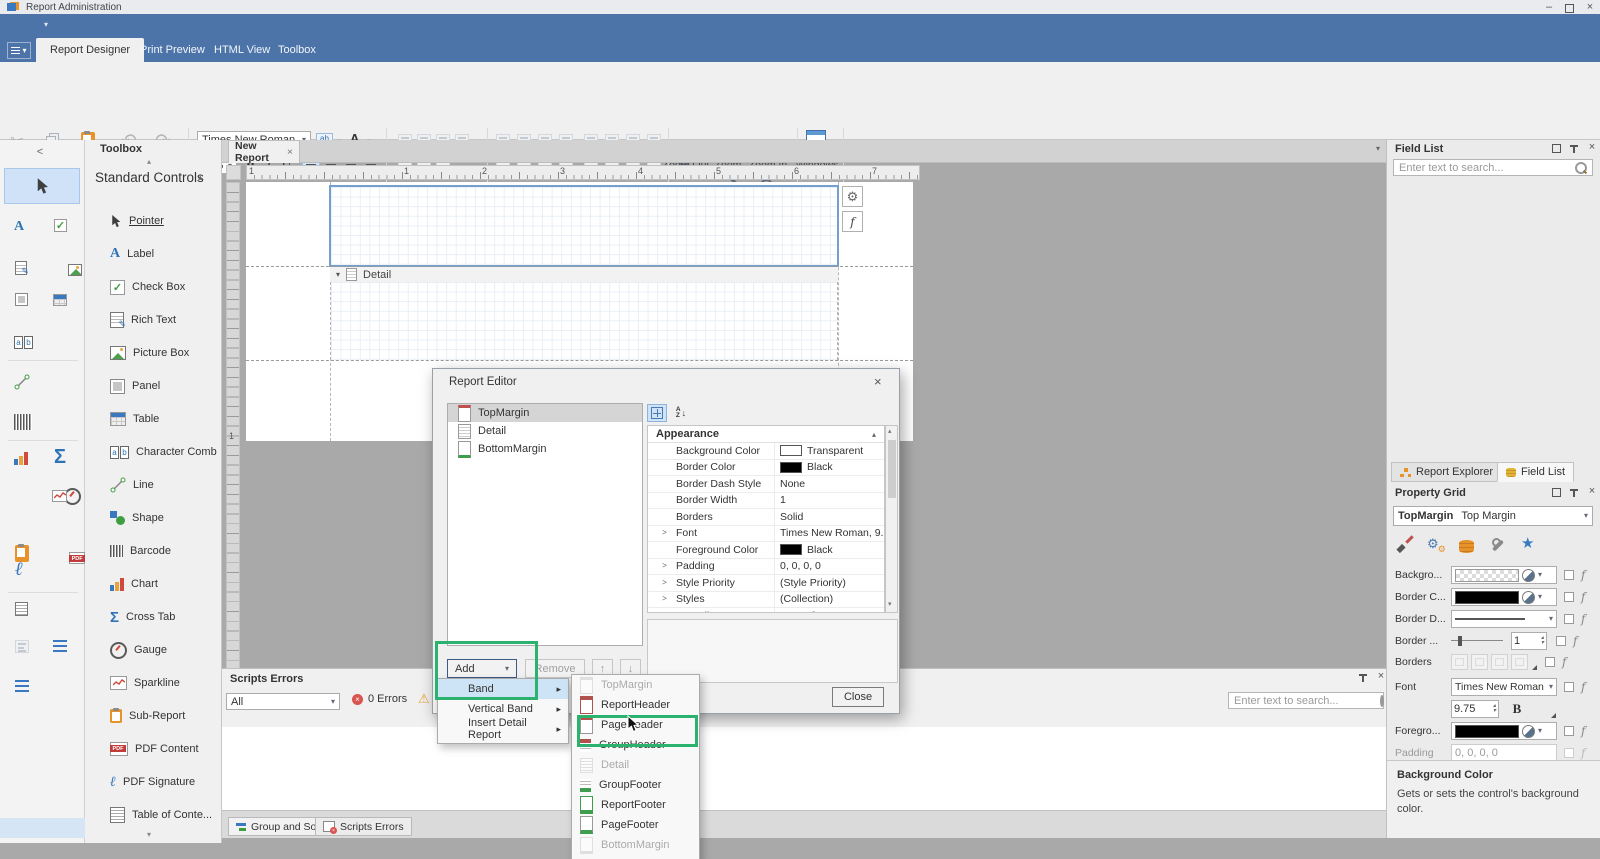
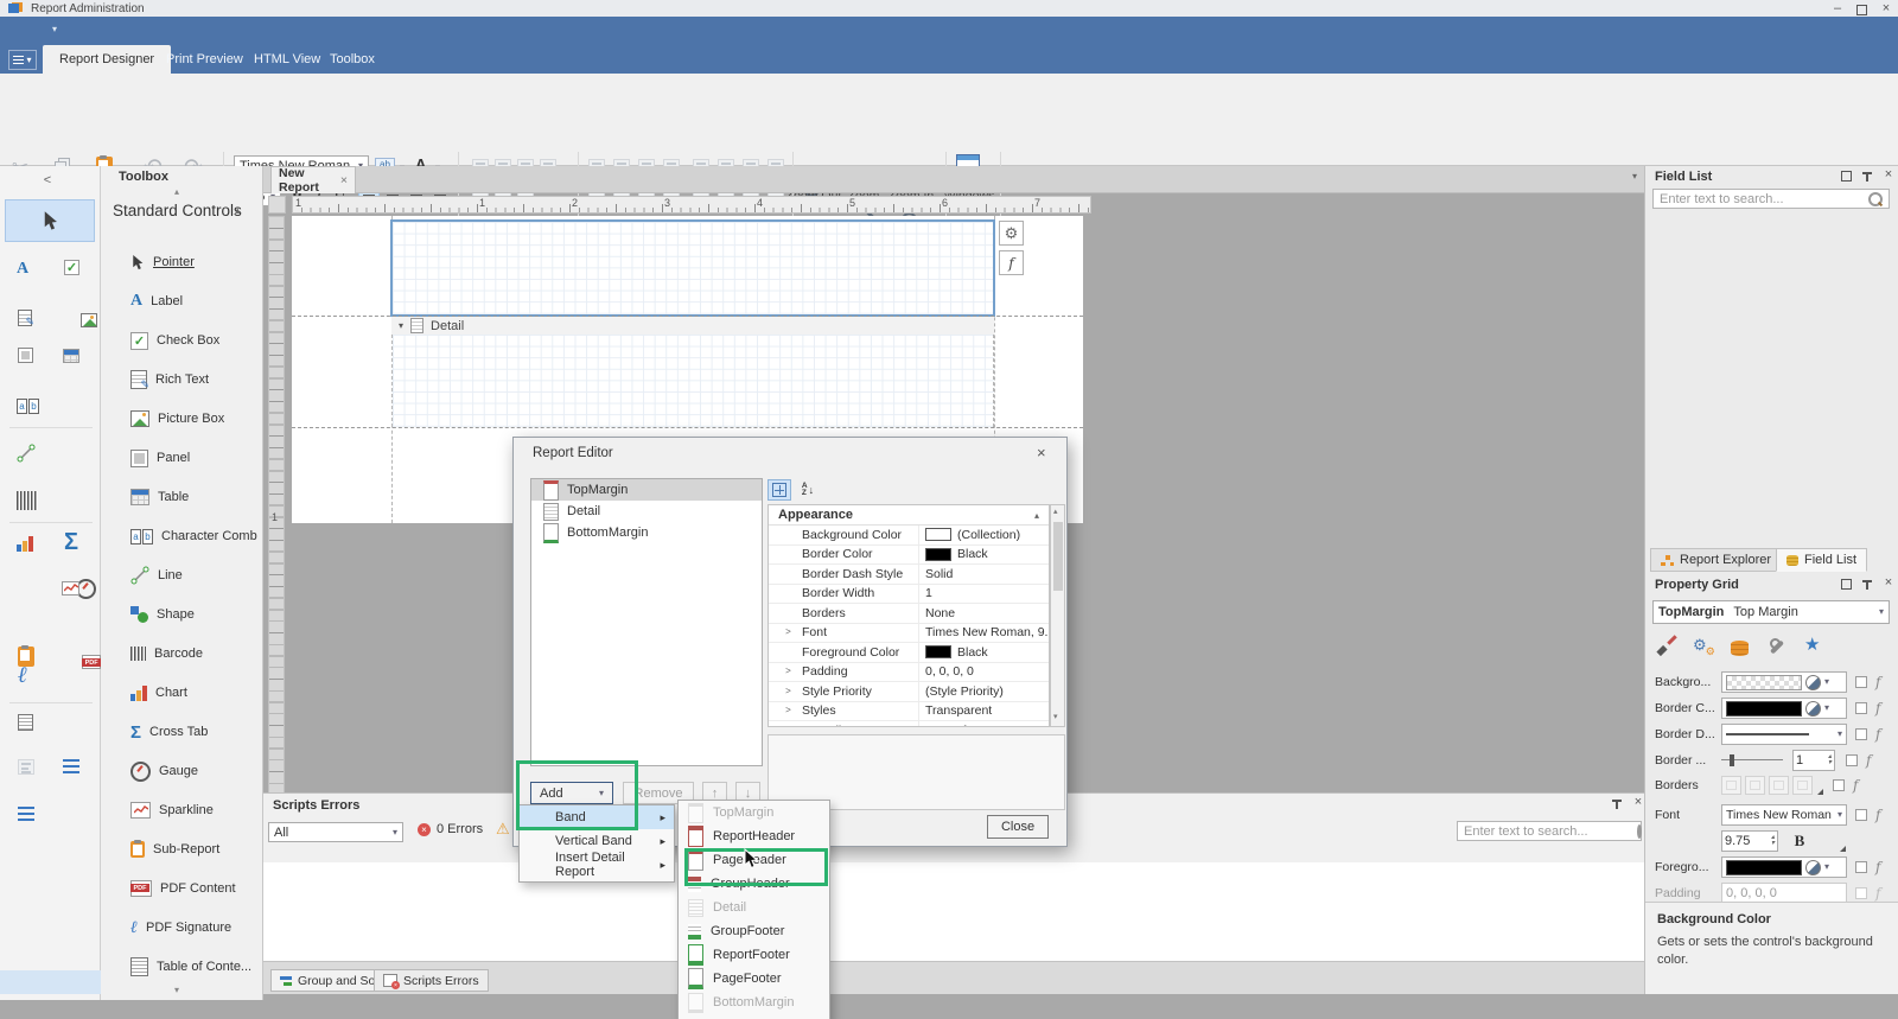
  Report Administration
  –
  ×
  ▾
  ▾
  Report Designer
  Print Preview
  HTML View
  Toolbox
  ▾
  ab
  A
  <
  A
  ✓
  a
  b
  Σ
  ℓ
  Toolbox
  ▴
  Standard Controls
  ▴
  Pointer
  A
  Label
  ✓
  Check Box
  Rich Text
  Picture Box
  Panel
  Table
  a
  b
  Character Comb
  Line
  Shape
  Barcode
  Chart
  Σ
  Cross Tab
  Gauge
  Sparkline
  Sub-Report
  PDF Content
  ℓ
  PDF Signature
  Table of Conte...
  ▾
  New Report
  ×
  1
  1
  2
  3
  4
  5
  6
  7
  1
  ⚙
  f
  ▾
  Detail
  Scripts Errors
  ×
  All
  ▾
  ×
  0 Errors
  ⚠
  Enter text to search...
  Group and So
  Scripts Errors
  ▾
  Field List
  ×
  Enter text to search...
  Report Explorer
  Field List
  Property Grid
  ×
  TopMargin
  Top Margin
  ▾
  ⚙ ⚙
  ★
  Backgro...
  ▾
  f
  Border C...
  ▾
  f
  Border D...
  ▾
  f
  Border ...
  1
  f
  Borders
  f
  Font
  Times New Roman
  ▾
  f
  9.75
  B
  Foregro...
  ▾
  f
  Padding
  0, 0, 0, 0
  f
  Background Color
  Gets or sets the control's background color.
  Report Editor
  ×
  TopMargin
  Detail
  BottomMargin
  ↓
  Appearance
  ▴
  Background Color
- Transparent
+ (Collection)
  Border Color
  Black
  Border Dash Style
- None
+ Solid
  Border Width
  1
  Borders
- Solid
+ None
  >
  Font
  Times New Roman, 9.
  Foreground Color
  Black
  >
  Padding
  0, 0, 0, 0
  >
  Style Priority
  (Style Priority)
  >
  Styles
- (Collection)
+ Transparent
  Add
  ▾
  Remove
  ↑
  ↓
  Close
  Band
  ▸
  Vertical Band
  ▸
  Insert Detail Report
  ▸
  TopMargin
  ReportHeader
  Pageader
  GroupHeader
  Detail
  GroupFooter
  ReportFooter
  PageFooter
  BottomMargin
